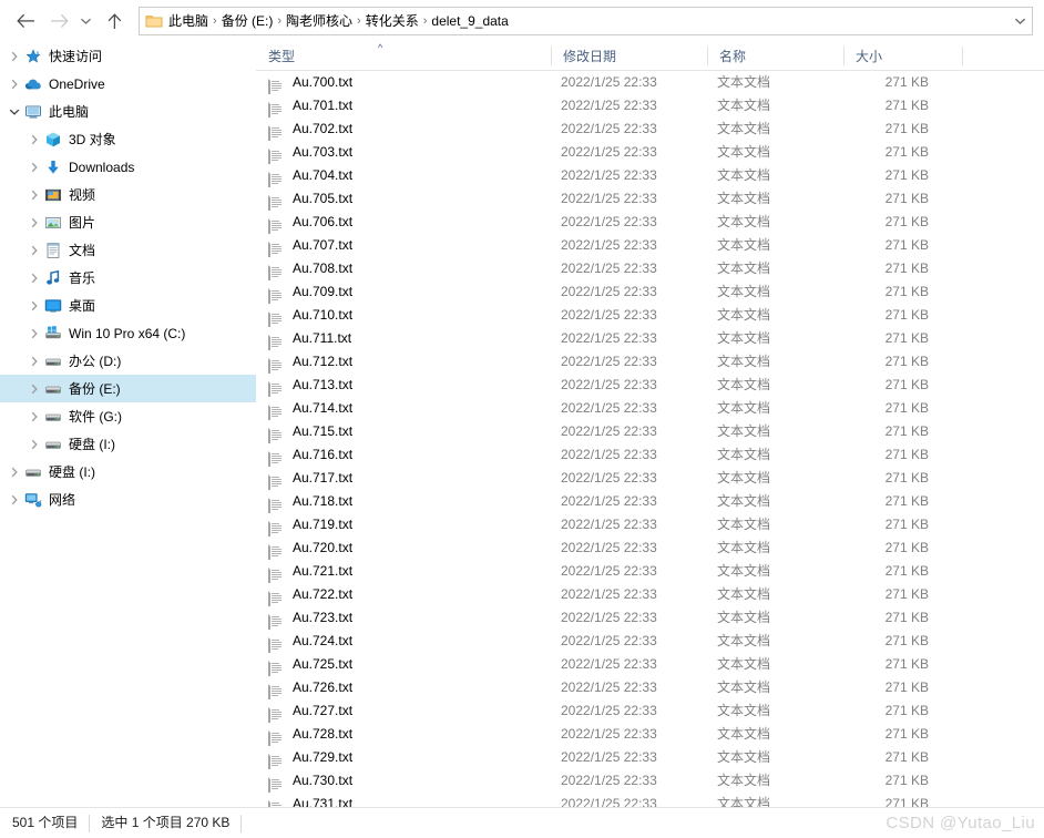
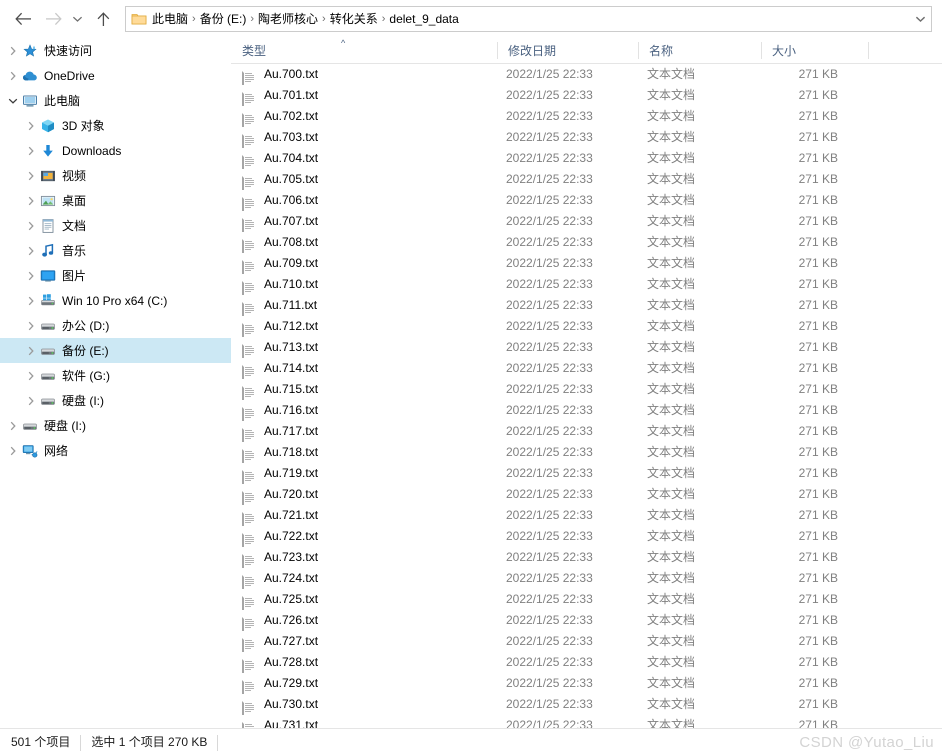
  此电脑
  ›
  备份 (E:)
  ›
  陶老师核心
  ›
  转化关系
  ›
  delet_9_data
  快速访问
  OneDrive
  此电脑
  3D 对象
  Downloads
  视频
- 图片
+ 桌面
  文档
  音乐
- 桌面
+ 图片
  Win 10 Pro x64 (C:)
  办公 (D:)
  备份 (E:)
  软件 (G:)
  硬盘 (I:)
  硬盘 (I:)
  网络
  类型
  ^
  修改日期
  名称
  大小
  Au.700.txt
  2022/1/25 22:33
  文本文档
  271 KB
  Au.701.txt
  2022/1/25 22:33
  文本文档
  271 KB
  Au.702.txt
  2022/1/25 22:33
  文本文档
  271 KB
  Au.703.txt
  2022/1/25 22:33
  文本文档
  271 KB
  Au.704.txt
  2022/1/25 22:33
  文本文档
  271 KB
  Au.705.txt
  2022/1/25 22:33
  文本文档
  271 KB
  Au.706.txt
  2022/1/25 22:33
  文本文档
  271 KB
  Au.707.txt
  2022/1/25 22:33
  文本文档
  271 KB
  Au.708.txt
  2022/1/25 22:33
  文本文档
  271 KB
  Au.709.txt
  2022/1/25 22:33
  文本文档
  271 KB
  Au.710.txt
  2022/1/25 22:33
  文本文档
  271 KB
  Au.711.txt
  2022/1/25 22:33
  文本文档
  271 KB
  Au.712.txt
  2022/1/25 22:33
  文本文档
  271 KB
  Au.713.txt
  2022/1/25 22:33
  文本文档
  271 KB
  Au.714.txt
  2022/1/25 22:33
  文本文档
  271 KB
  Au.715.txt
  2022/1/25 22:33
  文本文档
  271 KB
  Au.716.txt
  2022/1/25 22:33
  文本文档
  271 KB
  Au.717.txt
  2022/1/25 22:33
  文本文档
  271 KB
  Au.718.txt
  2022/1/25 22:33
  文本文档
  271 KB
  Au.719.txt
  2022/1/25 22:33
  文本文档
  271 KB
  Au.720.txt
  2022/1/25 22:33
  文本文档
  271 KB
  Au.721.txt
  2022/1/25 22:33
  文本文档
  271 KB
  Au.722.txt
  2022/1/25 22:33
  文本文档
  271 KB
  Au.723.txt
  2022/1/25 22:33
  文本文档
  271 KB
  Au.724.txt
  2022/1/25 22:33
  文本文档
  271 KB
  Au.725.txt
  2022/1/25 22:33
  文本文档
  271 KB
  Au.726.txt
  2022/1/25 22:33
  文本文档
  271 KB
  Au.727.txt
  2022/1/25 22:33
  文本文档
  271 KB
  Au.728.txt
  2022/1/25 22:33
  文本文档
  271 KB
  Au.729.txt
  2022/1/25 22:33
  文本文档
  271 KB
  Au.730.txt
  2022/1/25 22:33
  文本文档
  271 KB
  Au.731.txt
  2022/1/25 22:33
  文本文档
  271 KB
  501 个项目
  选中 1 个项目 270 KB
  CSDN @Yutao_Liu
